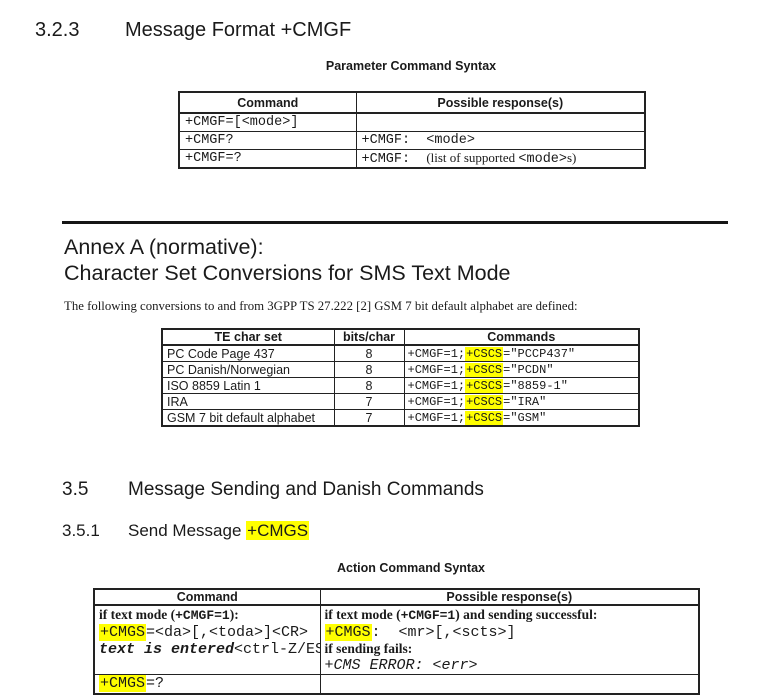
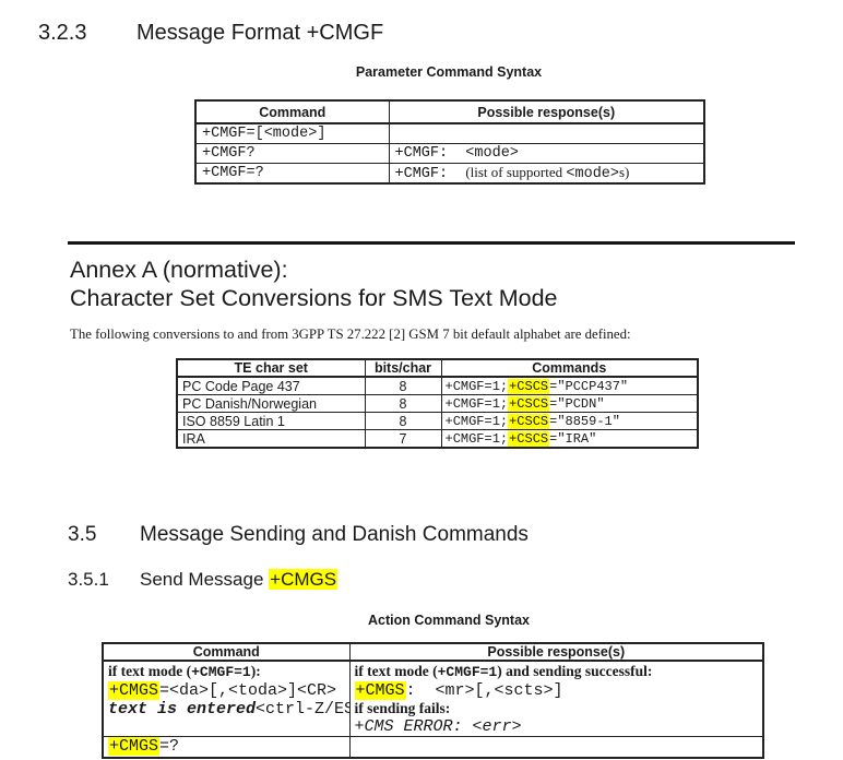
  3.2.3 Message Format +CMGF
  Parameter Command Syntax
  Command	Possible response(s)
  +CMGF=[<mode>]
  +CMGF?	+CMGF: <mode>
  +CMGF=?	+CMGF: (list of supported <mode>s)
  Annex A (normative):
  Character Set Conversions for SMS Text Mode
  The following conversions to and from 3GPP TS 27.222 [2] GSM 7 bit default alphabet are defined:
  TE char set	bits/char	Commands
  PC Code Page 437	8	+CMGF=1;+CSCS="PCCP437"
  PC Danish/Norwegian	8	+CMGF=1;+CSCS="PCDN"
  ISO 8859 Latin 1	8	+CMGF=1;+CSCS="8859-1"
  IRA	7	+CMGF=1;+CSCS="IRA"
- GSM 7 bit default alphabet	7	+CMGF=1;+CSCS="GSM"
  3.5 Message Sending and Danish Commands
  3.5.1 Send Message +CMGS
  Action Command Syntax
  Command	Possible response(s)
  if text mode (+CMGF=1): +CMGS=<da>[,<toda>]<CR> text is entered<ctrl-Z/E	if text mode (+CMGF=1) and sending successful: +CMGS: <mr>[,<scts>] if sending fails: +CMS ERROR: <err>
  +CMGS=?
